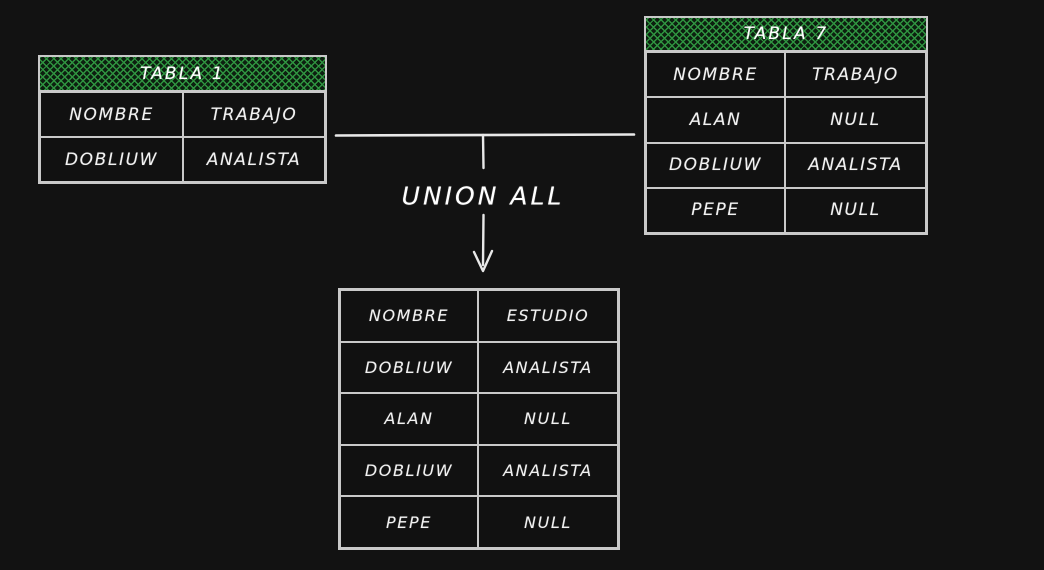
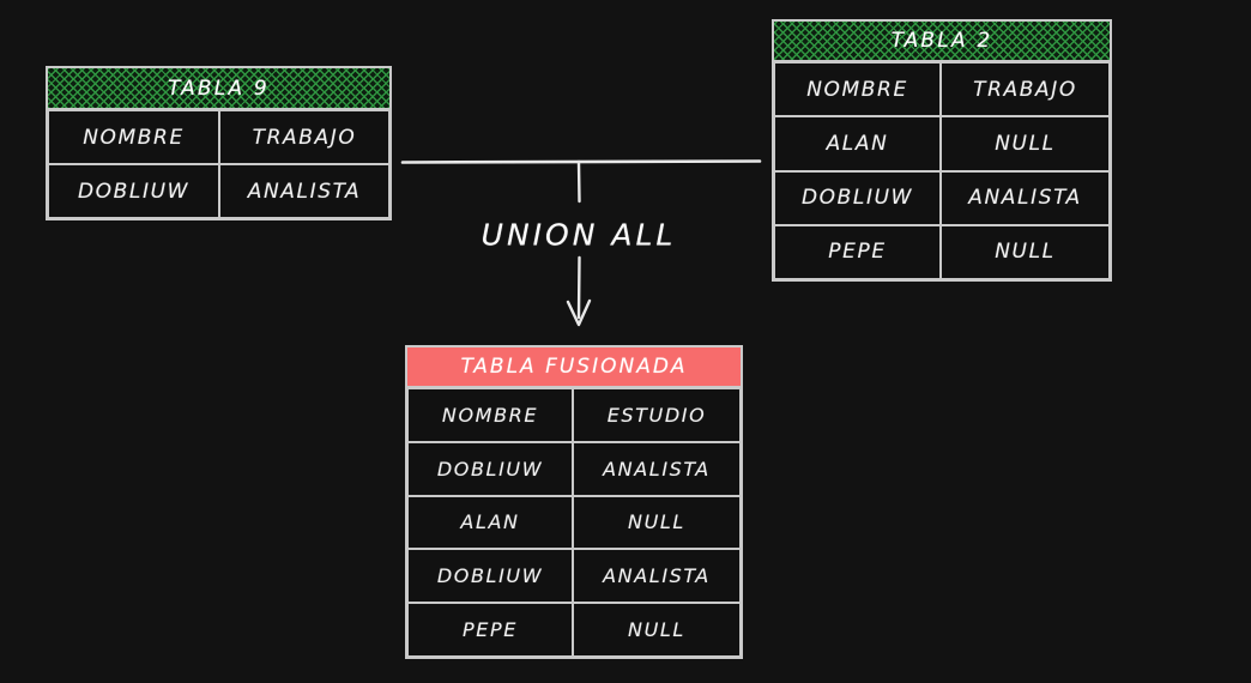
  UNION ALL
- TABLA 1
+ TABLA 9
  NOMBRE
  TRABAJO
  DOBLIUW
  ANALISTA
- TABLA 7
+ TABLA 2
  NOMBRE
  TRABAJO
  ALAN
  NULL
  DOBLIUW
  ANALISTA
  PEPE
  NULL
+ TABLA FUSIONADA
  NOMBRE
  ESTUDIO
  DOBLIUW
  ANALISTA
  ALAN
  NULL
  DOBLIUW
  ANALISTA
  PEPE
  NULL
